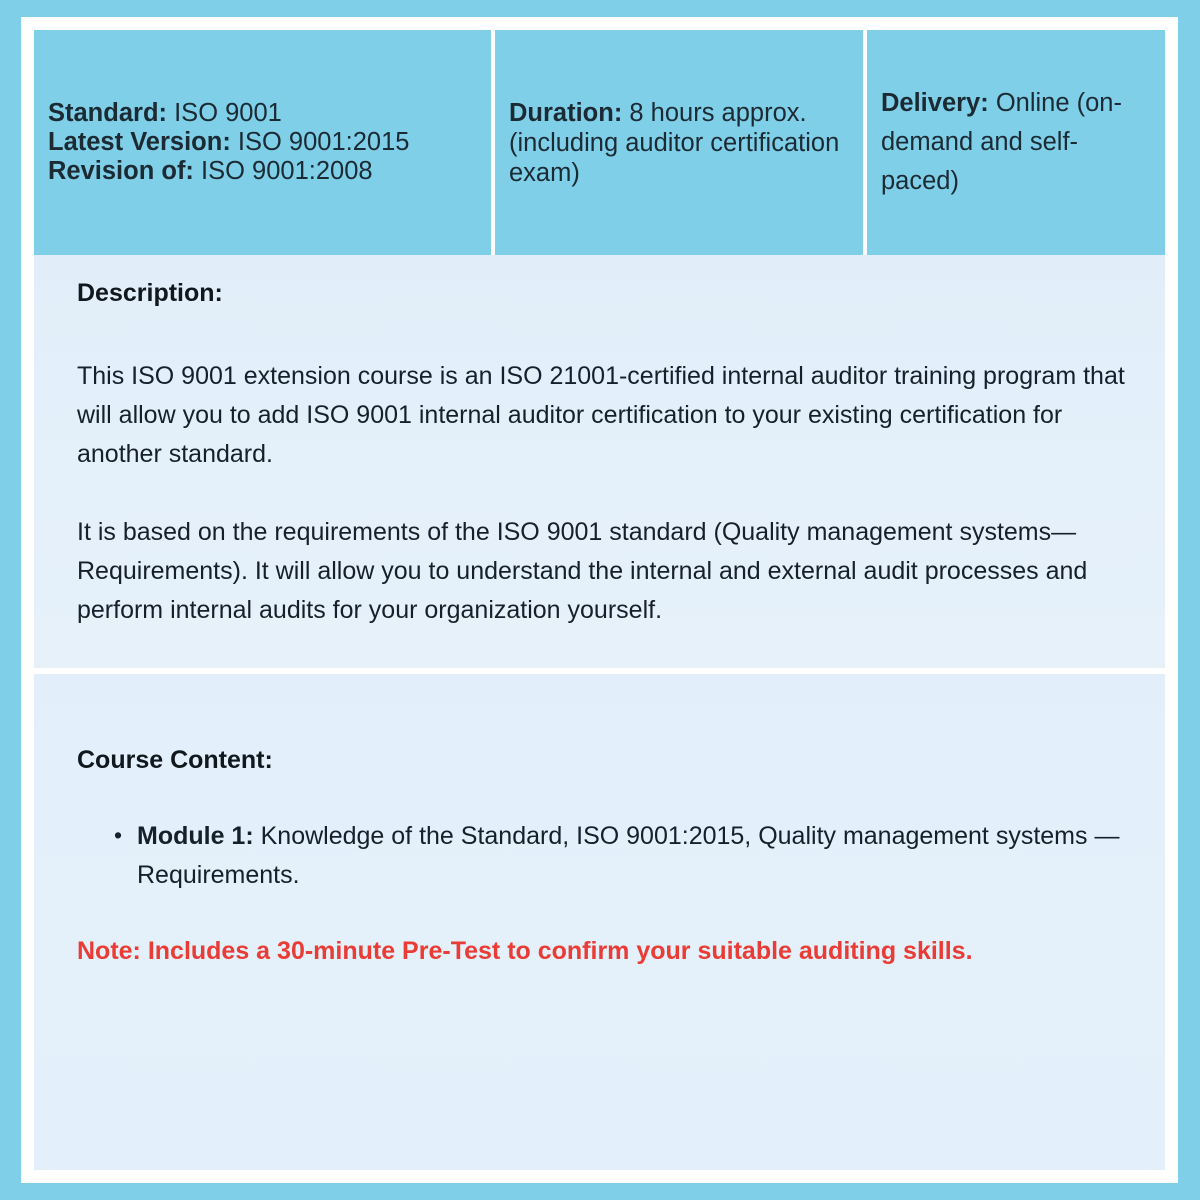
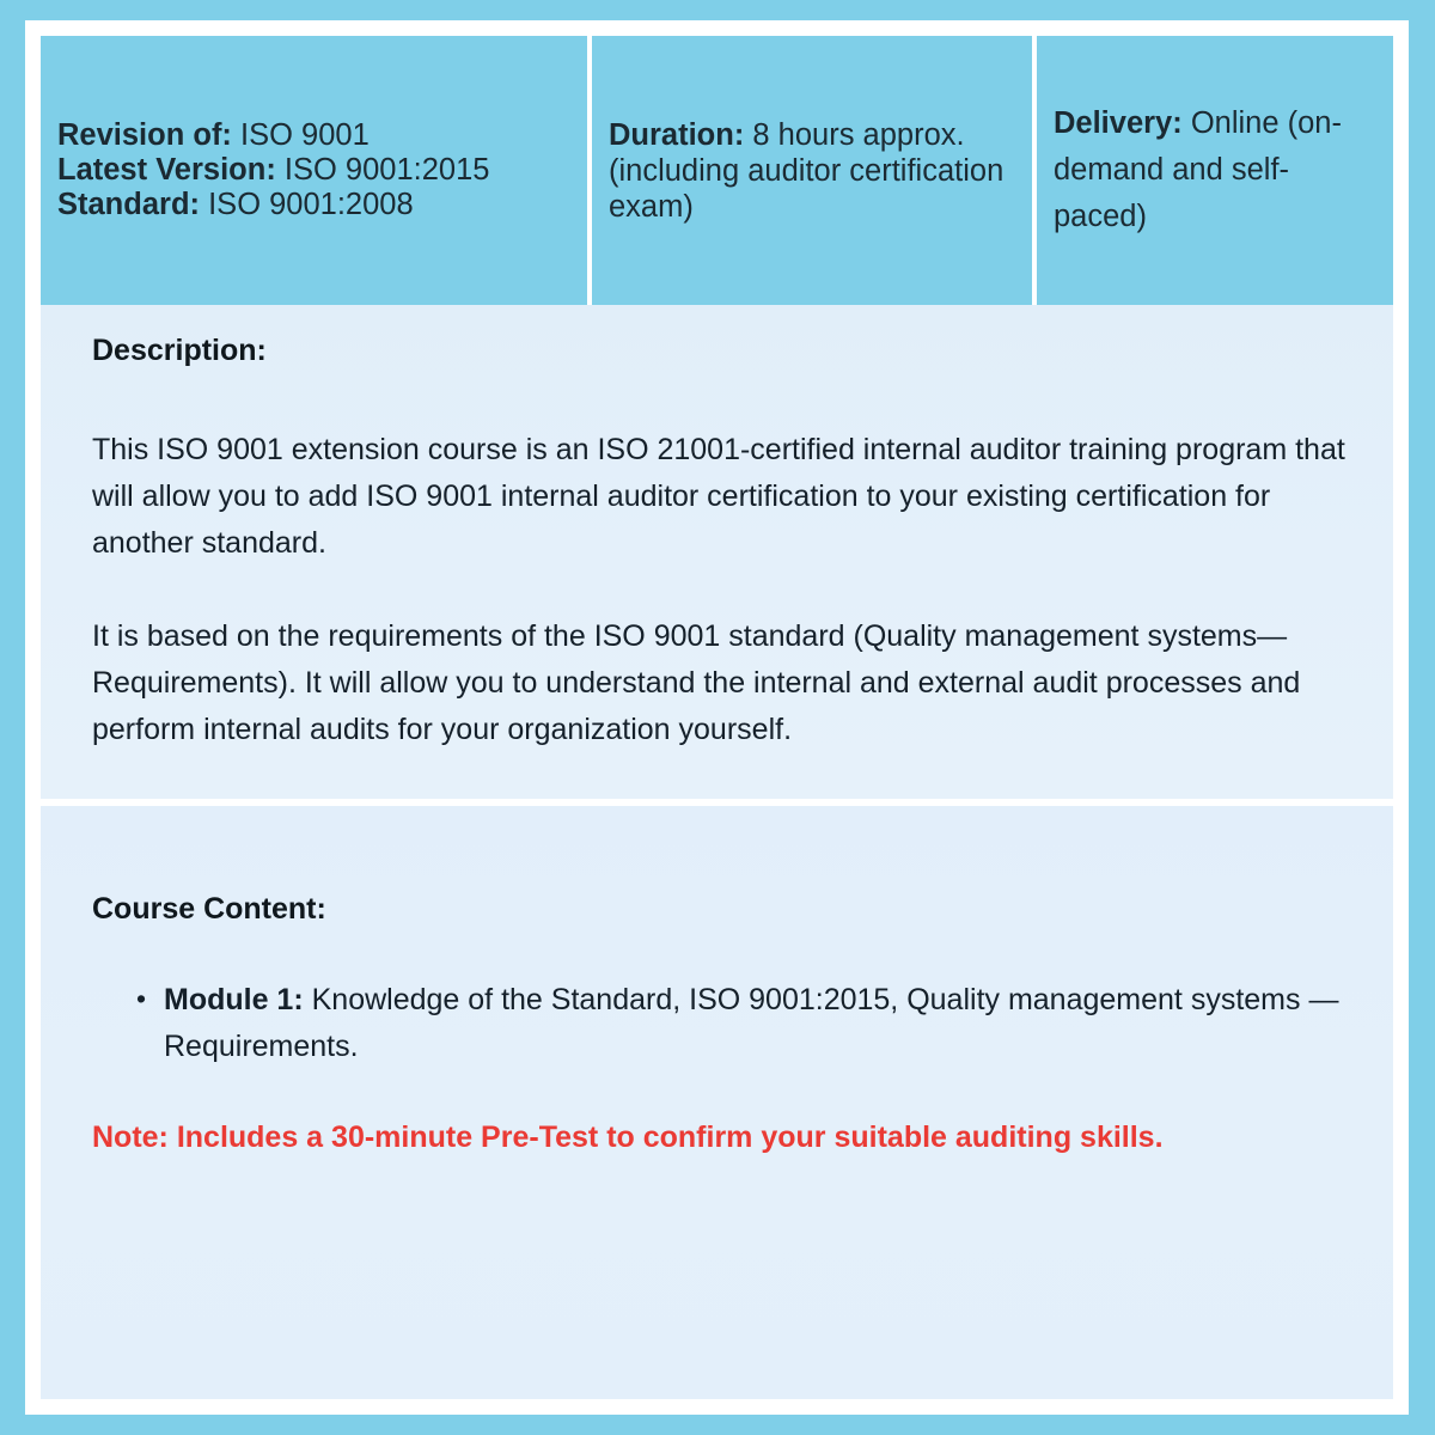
- Standard: ISO 9001
+ Revision of: ISO 9001
  Latest Version: ISO 9001:2015
- Revision of: ISO 9001:2008
+ Standard: ISO 9001:2008
  Duration: 8 hours approx. (including auditor certification exam)
  Delivery: Online (on-demand and self-paced)
  Description:
  This ISO 9001 extension course is an ISO 21001-certified internal auditor training program that will allow you to add ISO 9001 internal auditor certification to your existing certification for another standard.
  It is based on the requirements of the ISO 9001 standard (Quality management systems—Requirements). It will allow you to understand the internal and external audit processes and perform internal audits for your organization yourself.
  Course Content:
  Module 1: Knowledge of the Standard, ISO 9001:2015, Quality management systems — Requirements.
  Note: Includes a 30-minute Pre-Test to confirm your suitable auditing skills.
